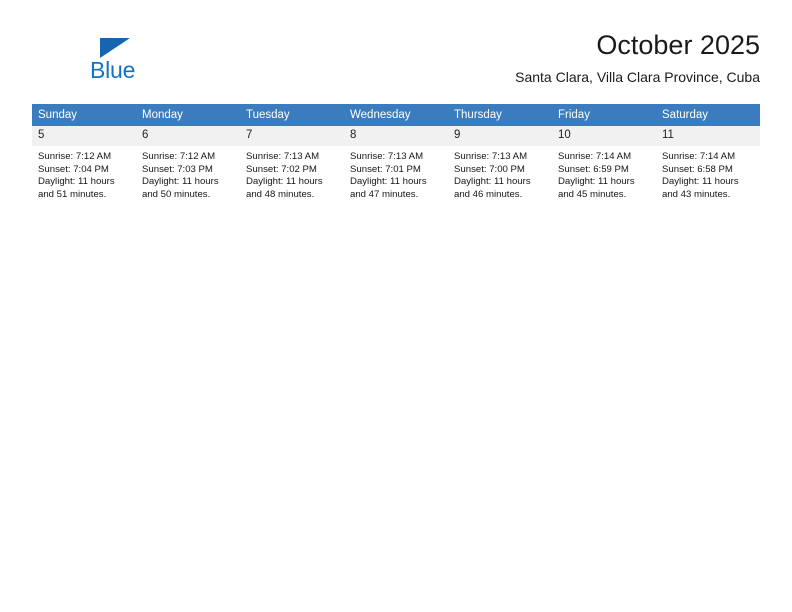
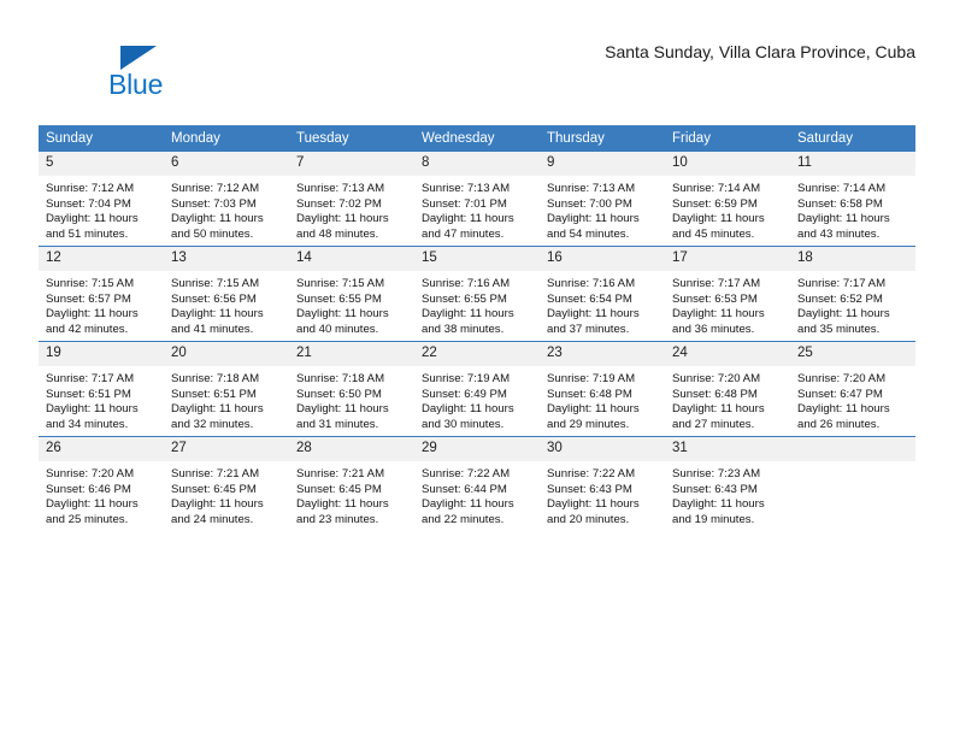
  Blue
- October 2025
- Santa Clara, Villa Clara Province, Cuba
+ Santa Sunday, Villa Clara Province, Cuba
  Sunday	Monday	Tuesday	Wednesday	Thursday	Friday	Saturday
- 5Sunrise: 7:12 AMSunset: 7:04 PMDaylight: 11 hoursand 51 minutes.	6Sunrise: 7:12 AMSunset: 7:03 PMDaylight: 11 hoursand 50 minutes.	7Sunrise: 7:13 AMSunset: 7:02 PMDaylight: 11 hoursand 48 minutes.	8Sunrise: 7:13 AMSunset: 7:01 PMDaylight: 11 hoursand 47 minutes.	9Sunrise: 7:13 AMSunset: 7:00 PMDaylight: 11 hoursand 46 minutes.	10Sunrise: 7:14 AMSunset: 6:59 PMDaylight: 11 hoursand 45 minutes.	11Sunrise: 7:14 AMSunset: 6:58 PMDaylight: 11 hoursand 43 minutes.
+ 5Sunrise: 7:12 AMSunset: 7:04 PMDaylight: 11 hoursand 51 minutes.	6Sunrise: 7:12 AMSunset: 7:03 PMDaylight: 11 hoursand 50 minutes.	7Sunrise: 7:13 AMSunset: 7:02 PMDaylight: 11 hoursand 48 minutes.	8Sunrise: 7:13 AMSunset: 7:01 PMDaylight: 11 hoursand 47 minutes.	9Sunrise: 7:13 AMSunset: 7:00 PMDaylight: 11 hoursand 54 minutes.	10Sunrise: 7:14 AMSunset: 6:59 PMDaylight: 11 hoursand 45 minutes.	11Sunrise: 7:14 AMSunset: 6:58 PMDaylight: 11 hoursand 43 minutes.
+ 12Sunrise: 7:15 AMSunset: 6:57 PMDaylight: 11 hoursand 42 minutes.	13Sunrise: 7:15 AMSunset: 6:56 PMDaylight: 11 hoursand 41 minutes.	14Sunrise: 7:15 AMSunset: 6:55 PMDaylight: 11 hoursand 40 minutes.	15Sunrise: 7:16 AMSunset: 6:55 PMDaylight: 11 hoursand 38 minutes.	16Sunrise: 7:16 AMSunset: 6:54 PMDaylight: 11 hoursand 37 minutes.	17Sunrise: 7:17 AMSunset: 6:53 PMDaylight: 11 hoursand 36 minutes.	18Sunrise: 7:17 AMSunset: 6:52 PMDaylight: 11 hoursand 35 minutes.
+ 19Sunrise: 7:17 AMSunset: 6:51 PMDaylight: 11 hoursand 34 minutes.	20Sunrise: 7:18 AMSunset: 6:51 PMDaylight: 11 hoursand 32 minutes.	21Sunrise: 7:18 AMSunset: 6:50 PMDaylight: 11 hoursand 31 minutes.	22Sunrise: 7:19 AMSunset: 6:49 PMDaylight: 11 hoursand 30 minutes.	23Sunrise: 7:19 AMSunset: 6:48 PMDaylight: 11 hoursand 29 minutes.	24Sunrise: 7:20 AMSunset: 6:48 PMDaylight: 11 hoursand 27 minutes.	25Sunrise: 7:20 AMSunset: 6:47 PMDaylight: 11 hoursand 26 minutes.
+ 26Sunrise: 7:20 AMSunset: 6:46 PMDaylight: 11 hoursand 25 minutes.	27Sunrise: 7:21 AMSunset: 6:45 PMDaylight: 11 hoursand 24 minutes.	28Sunrise: 7:21 AMSunset: 6:45 PMDaylight: 11 hoursand 23 minutes.	29Sunrise: 7:22 AMSunset: 6:44 PMDaylight: 11 hoursand 22 minutes.	30Sunrise: 7:22 AMSunset: 6:43 PMDaylight: 11 hoursand 20 minutes.	31Sunrise: 7:23 AMSunset: 6:43 PMDaylight: 11 hoursand 19 minutes.
